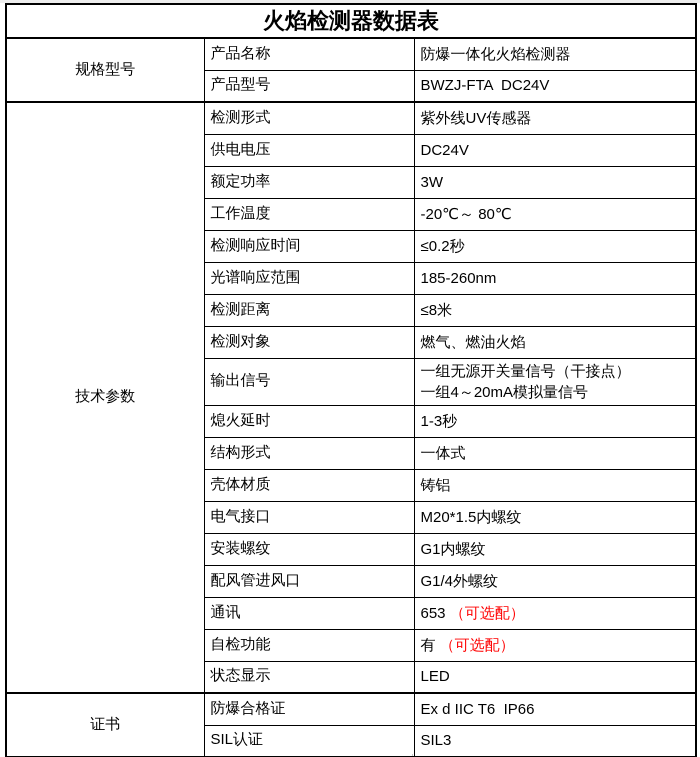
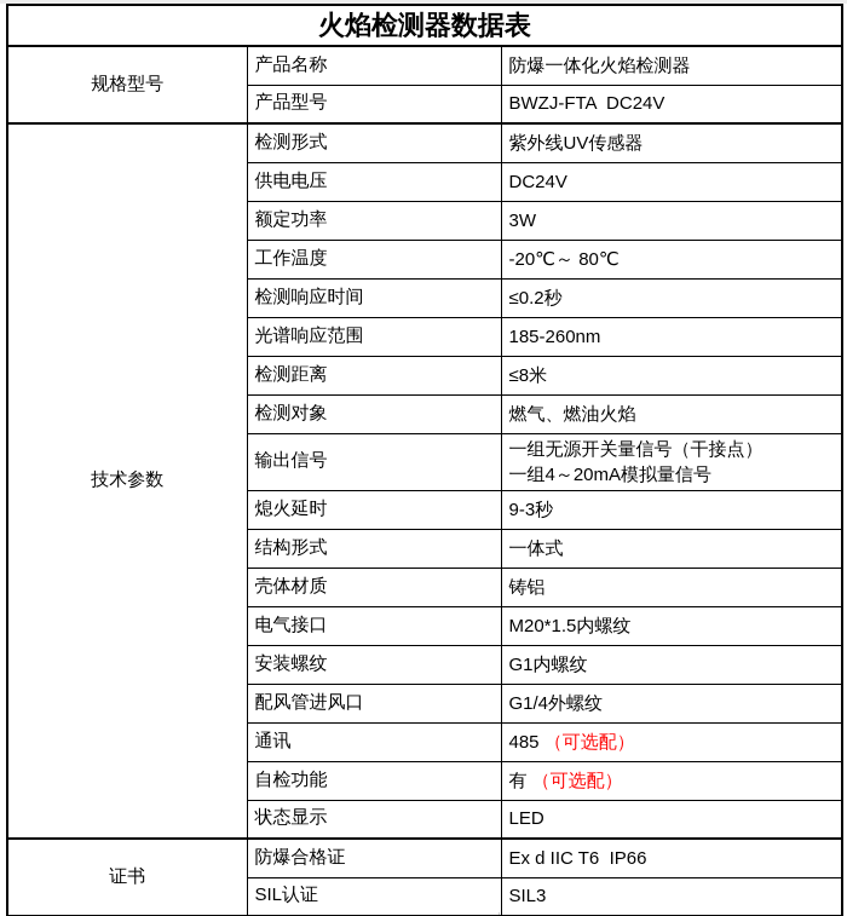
  火焰检测器数据表
  规格型号	产品名称	防爆一体化火焰检测器
  产品型号	BWZJ-FTA DC24V
  技术参数	检测形式	紫外线UV传感器
  供电电压	DC24V
  额定功率	3W
  工作温度	-20℃～ 80℃
  检测响应时间	≤0.2秒
  光谱响应范围	185-260nm
  检测距离	≤8米
  检测对象	燃气、燃油火焰
  输出信号	一组无源开关量信号（干接点）一组4～20mA模拟量信号
- 熄火延时	1-3秒
+ 熄火延时	9-3秒
  结构形式	一体式
  壳体材质	铸铝
  电气接口	M20*1.5内螺纹
  安装螺纹	G1内螺纹
  配风管进风口	G1/4外螺纹
- 通讯	653 （可选配）
+ 通讯	485 （可选配）
  自检功能	有 （可选配）
  状态显示	LED
  证书	防爆合格证	Ex d IIC T6 IP66
  SIL认证	SIL3
